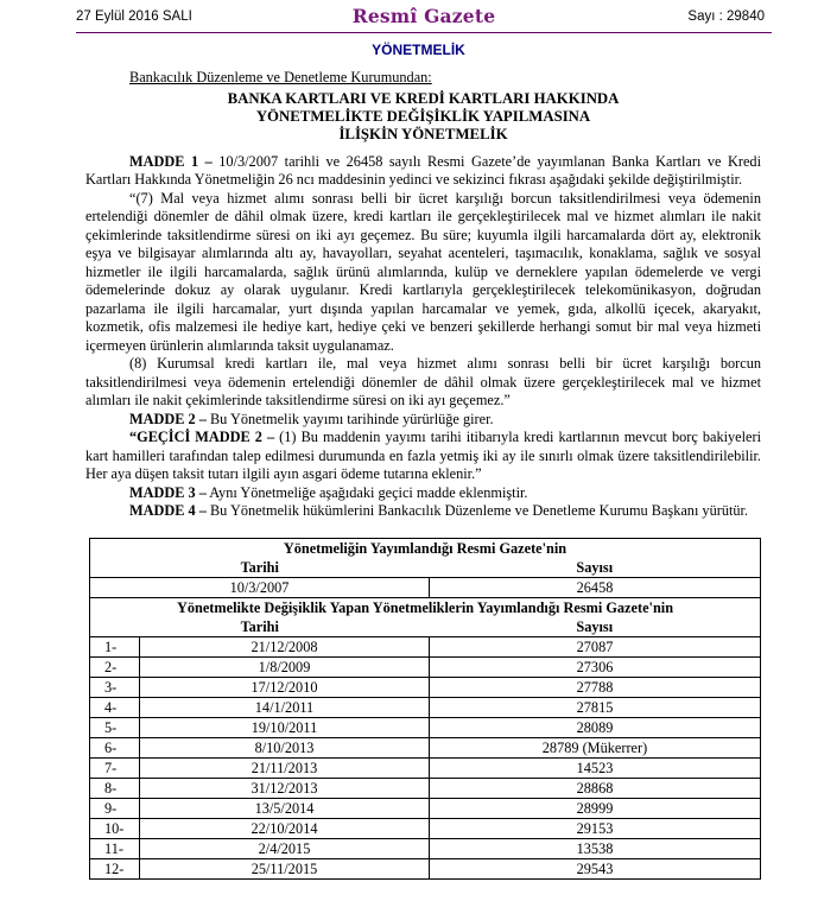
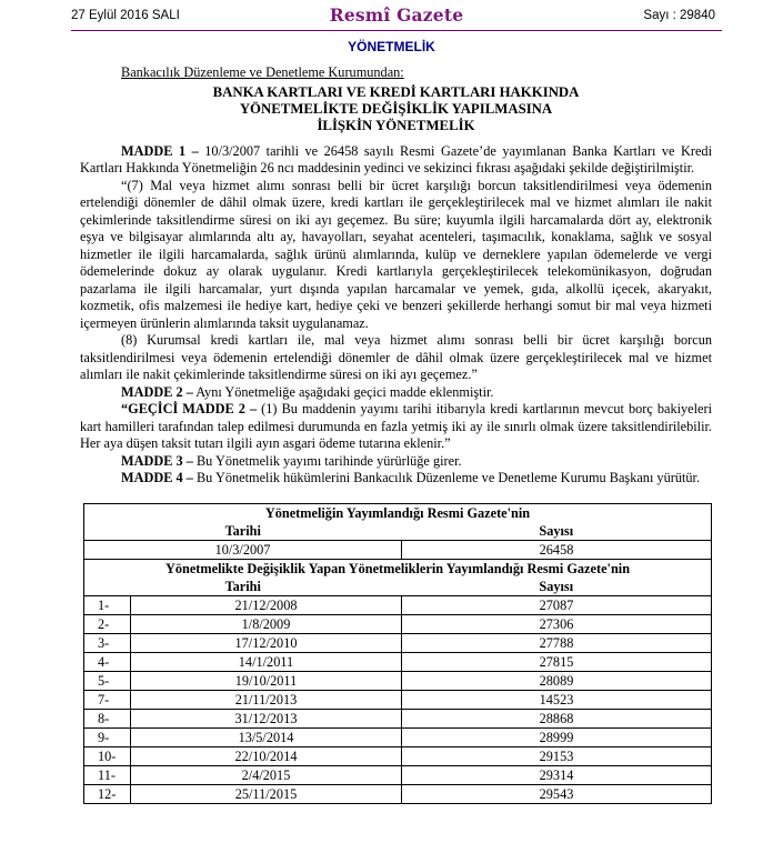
  27 Eylül 2016 SALI
  Resmî Gazete
  Sayı : 29840
  YÖNETMELİK
  Bankacılık Düzenleme ve Denetleme Kurumundan:
  BANKA KARTLARI VE KREDİ KARTLARI HAKKINDA
  YÖNETMELİKTE DEĞİŞİKLİK YAPILMASINA
  İLİŞKİN YÖNETMELİK
  MADDE 1 – 10/3/2007 tarihli ve 26458 sayılı Resmi Gazete’de yayımlanan Banka Kartları ve Kredi Kartları Hakkında Yönetmeliğin 26 ncı maddesinin yedinci ve sekizinci fıkrası aşağıdaki şekilde değiştirilmiştir.
  “(7) Mal veya hizmet alımı sonrası belli bir ücret karşılığı borcun taksitlendirilmesi veya ödemenin ertelendiği dönemler de dâhil olmak üzere, kredi kartları ile gerçekleştirilecek mal ve hizmet alımları ile nakit çekimlerinde taksitlendirme süresi on iki ayı geçemez. Bu süre; kuyumla ilgili harcamalarda dört ay, elektronik eşya ve bilgisayar alımlarında altı ay, havayolları, seyahat acenteleri, taşımacılık, konaklama, sağlık ve sosyal hizmetler ile ilgili harcamalarda, sağlık ürünü alımlarında, kulüp ve derneklere yapılan ödemelerde ve vergi ödemelerinde dokuz ay olarak uygulanır. Kredi kartlarıyla gerçekleştirilecek telekomünikasyon, doğrudan pazarlama ile ilgili harcamalar, yurt dışında yapılan harcamalar ve yemek, gıda, alkollü içecek, akaryakıt, kozmetik, ofis malzemesi ile hediye kart, hediye çeki ve benzeri şekillerde herhangi somut bir mal veya hizmeti içermeyen ürünlerin alımlarında taksit uygulanamaz.
  (8) Kurumsal kredi kartları ile, mal veya hizmet alımı sonrası belli bir ücret karşılığı borcun taksitlendirilmesi veya ödemenin ertelendiği dönemler de dâhil olmak üzere gerçekleştirilecek mal ve hizmet alımları ile nakit çekimlerinde taksitlendirme süresi on iki ayı geçemez.”
- MADDE 2 – Bu Yönetmelik yayımı tarihinde yürürlüğe girer.
+ MADDE 2 – Aynı Yönetmeliğe aşağıdaki geçici madde eklenmiştir.
  “GEÇİCİ MADDE 2 – (1) Bu maddenin yayımı tarihi itibarıyla kredi kartlarının mevcut borç bakiyeleri kart hamilleri tarafından talep edilmesi durumunda en fazla yetmiş iki ay ile sınırlı olmak üzere taksitlendirilebilir. Her aya düşen taksit tutarı ilgili ayın asgari ödeme tutarına eklenir.”
- MADDE 3 – Aynı Yönetmeliğe aşağıdaki geçici madde eklenmiştir.
+ MADDE 3 – Bu Yönetmelik yayımı tarihinde yürürlüğe girer.
  MADDE 4 – Bu Yönetmelik hükümlerini Bankacılık Düzenleme ve Denetleme Kurumu Başkanı yürütür.
  Yönetmeliğin Yayımlandığı Resmi Gazete'nin
  Tarihi	Sayısı
  10/3/2007	26458
  Yönetmelikte Değişiklik Yapan Yönetmeliklerin Yayımlandığı Resmi Gazete'nin
  Tarihi	Sayısı
  1-	21/12/2008	27087
  2-	1/8/2009	27306
  3-	17/12/2010	27788
  4-	14/1/2011	27815
  5-	19/10/2011	28089
- 6-	8/10/2013	28789 (Mükerrer)
  7-	21/11/2013	14523
  8-	31/12/2013	28868
  9-	13/5/2014	28999
  10-	22/10/2014	29153
- 11-	2/4/2015	13538
+ 11-	2/4/2015	29314
  12-	25/11/2015	29543
